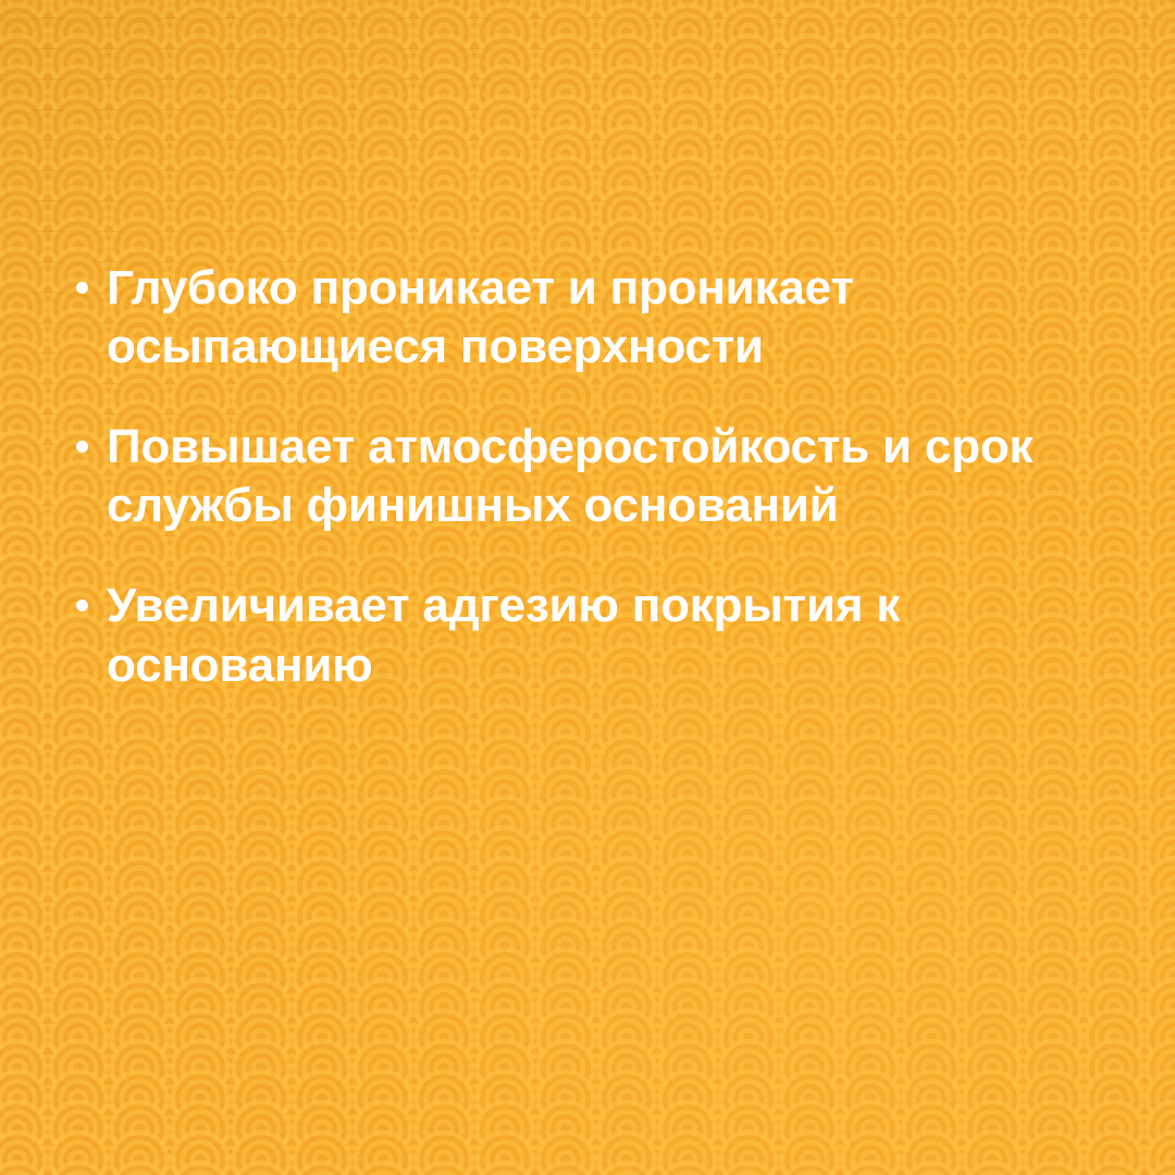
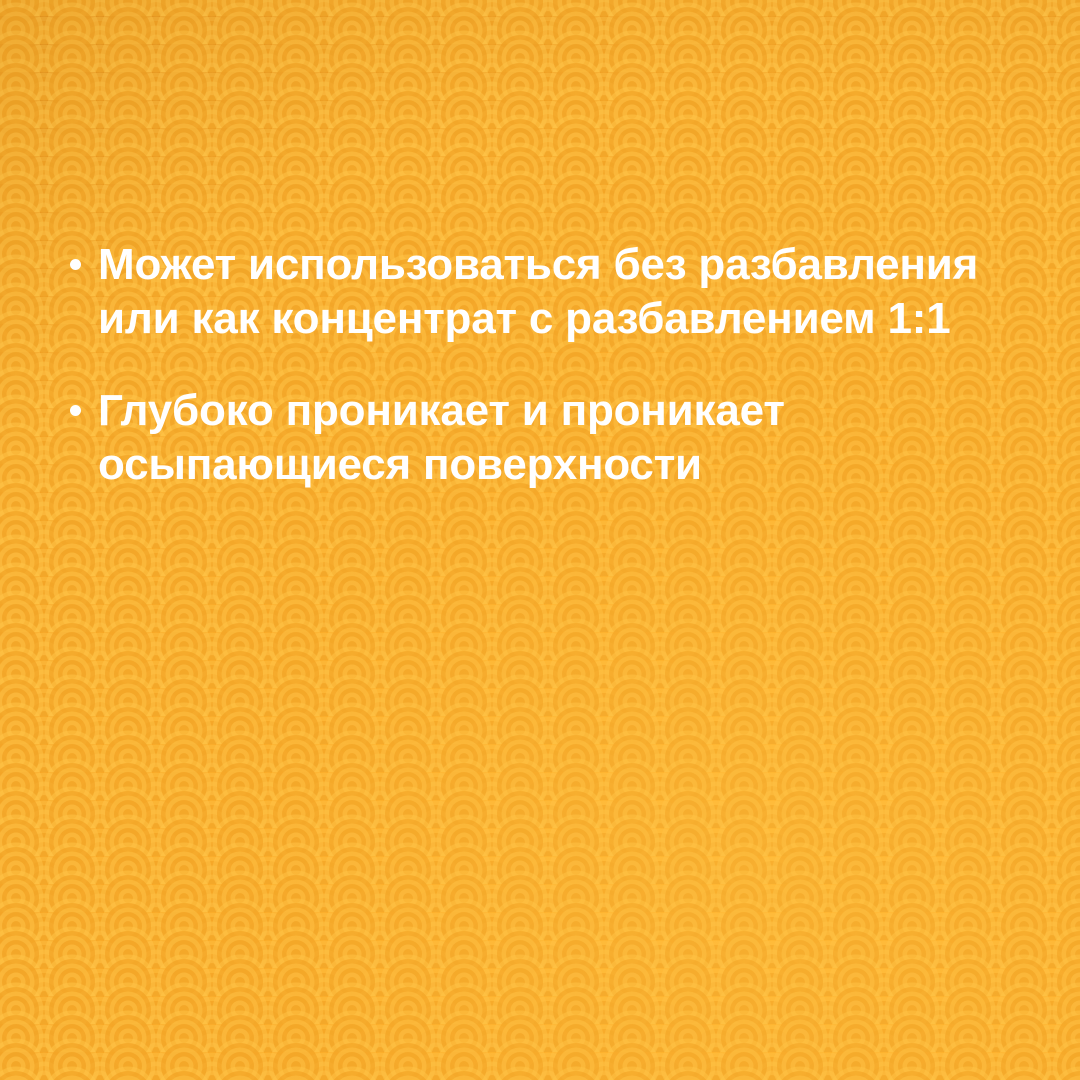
+ Может использоваться без разбавления или как концентрат с разбавлением 1:1
  Глубоко проникает и проникает осыпающиеся поверхности
- Повышает атмосферостойкость и срок службы финишных оснований
- Увеличивает адгезию покрытия к основанию
